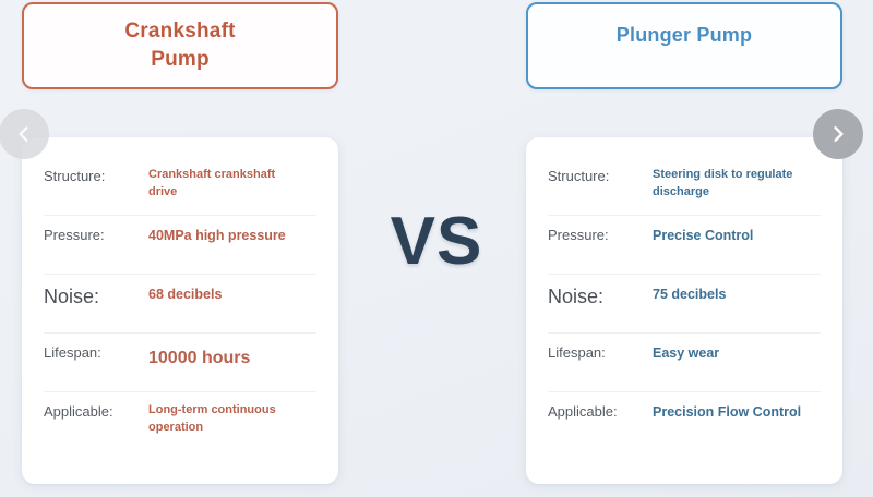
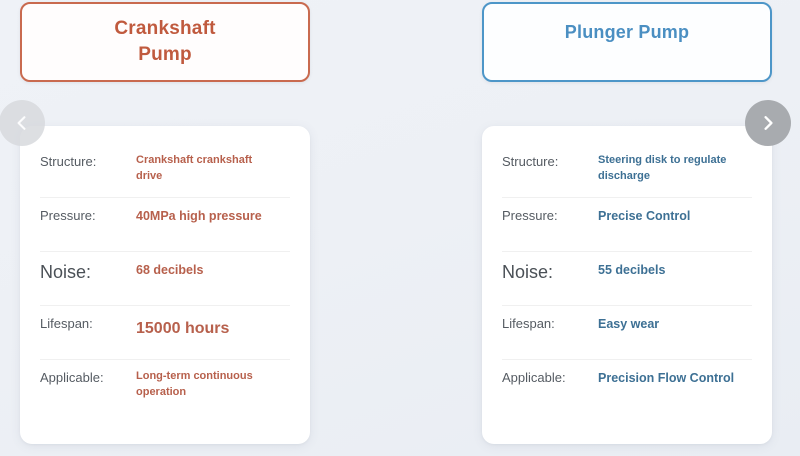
  Crankshaft
  Pump
  Structure:
  Crankshaft crankshaft
  drive
  Pressure:
  40MPa high pressure
  Noise:
  68 decibels
  Lifespan:
- 10000 hours
+ 15000 hours
  Applicable:
  Long-term continuous
  operation
- VS
  Plunger Pump
  Structure:
  Steering disk to regulate
  discharge
  Pressure:
  Precise Control
  Noise:
- 75 decibels
+ 55 decibels
  Lifespan:
  Easy wear
  Applicable:
  Precision Flow Control
